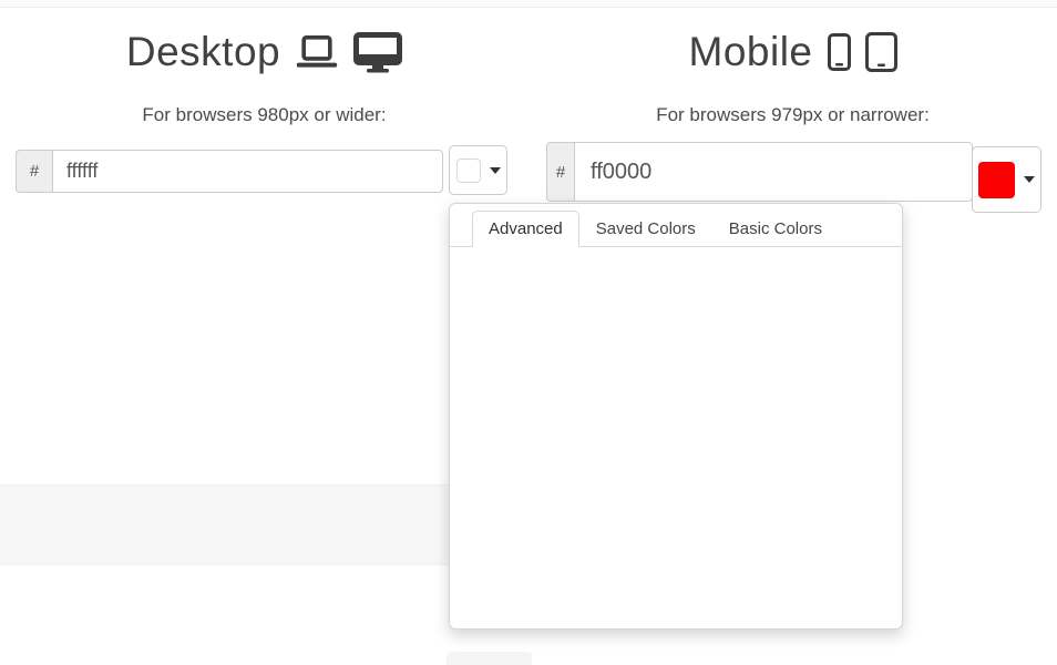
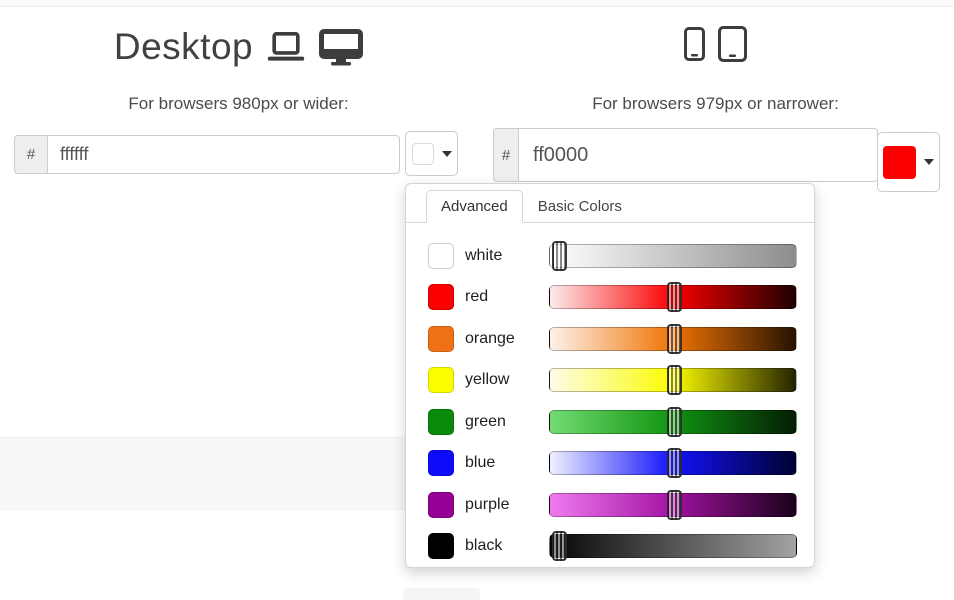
  Desktop
  For browsers 980px or wider:
- Mobile
  For browsers 979px or narrower:
  #
  ffffff
  #
  ff0000
  Advanced
- Saved Colors
  Basic Colors
+ white
+ red
+ orange
+ yellow
+ green
+ blue
+ purple
+ black
